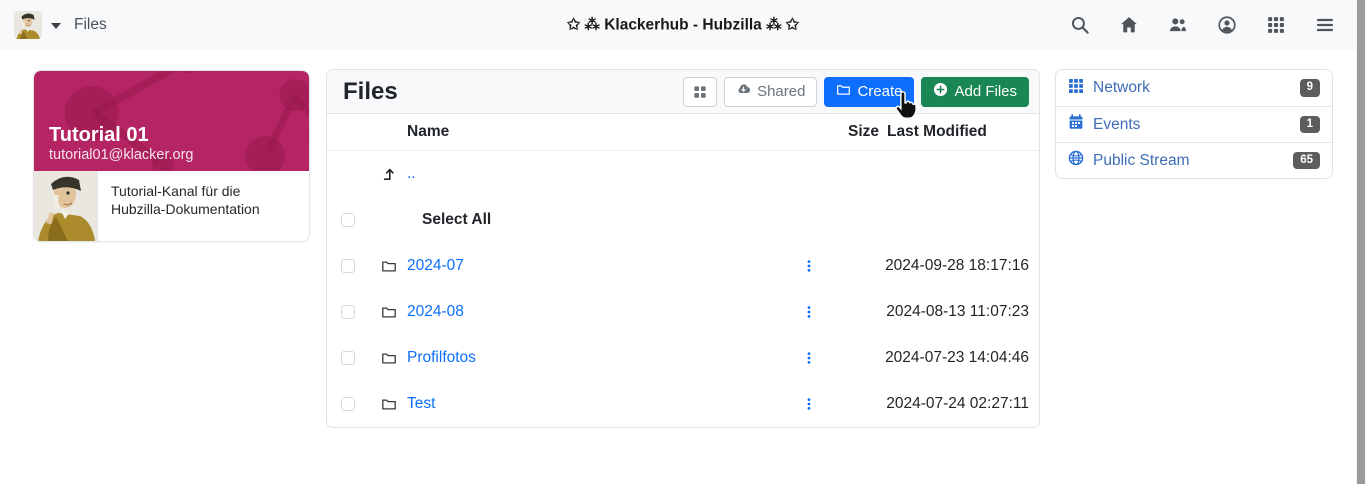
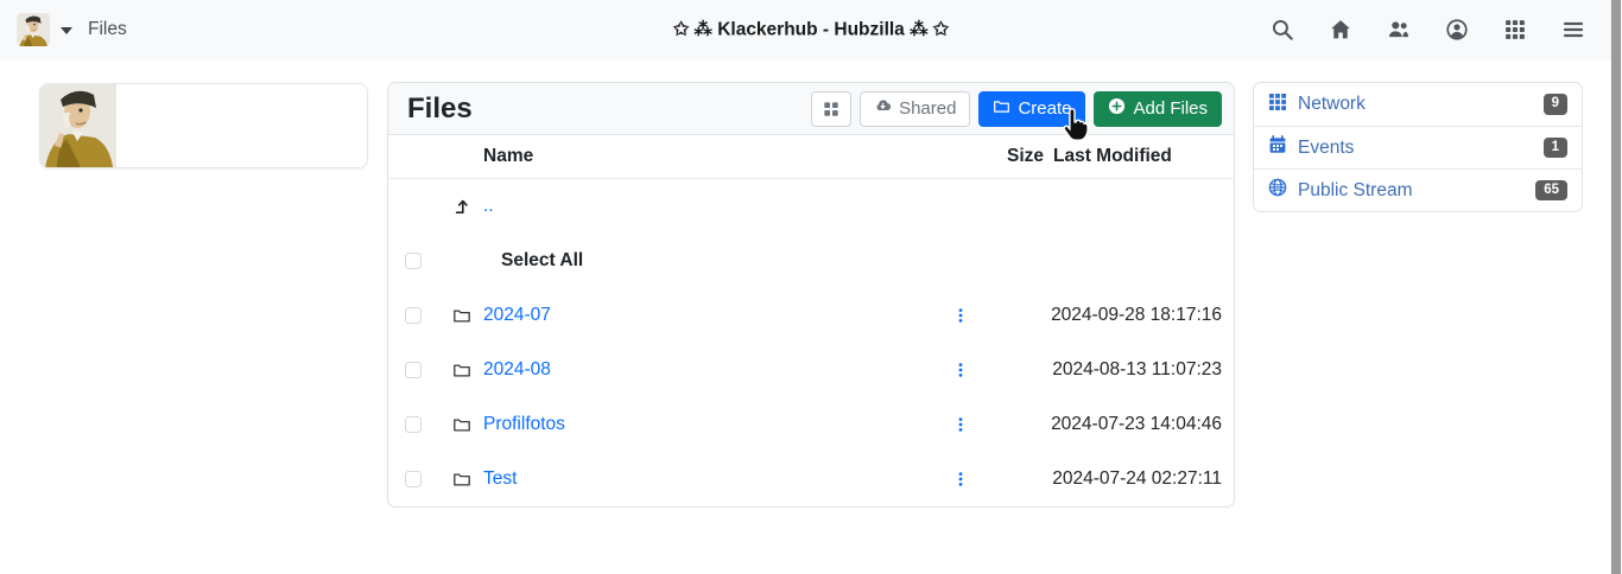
  Files
  ✩ ⁂ Klackerhub - Hubzilla ⁂ ✩
- Tutorial 01
- tutorial01@klacker.org
- Tutorial-Kanal für die Hubzilla-Dokumentation
  Files
  Shared
  Create
  Add Files
  Name
  Size
  Last Modified
  ..
  Select All
  2024-07
  2024-09-28 18:17:16
  2024-08
  2024-08-13 11:07:23
  Profilfotos
  2024-07-23 14:04:46
  Test
  2024-07-24 02:27:11
  Network
  9
  Events
  1
  Public Stream
  65
